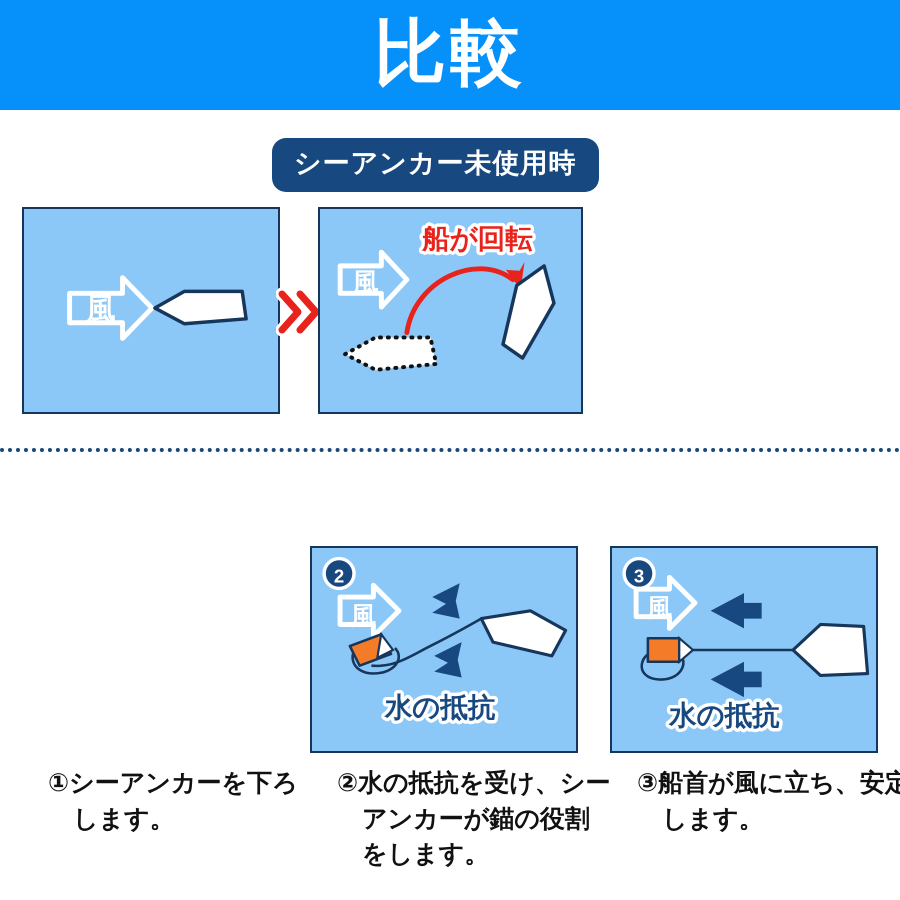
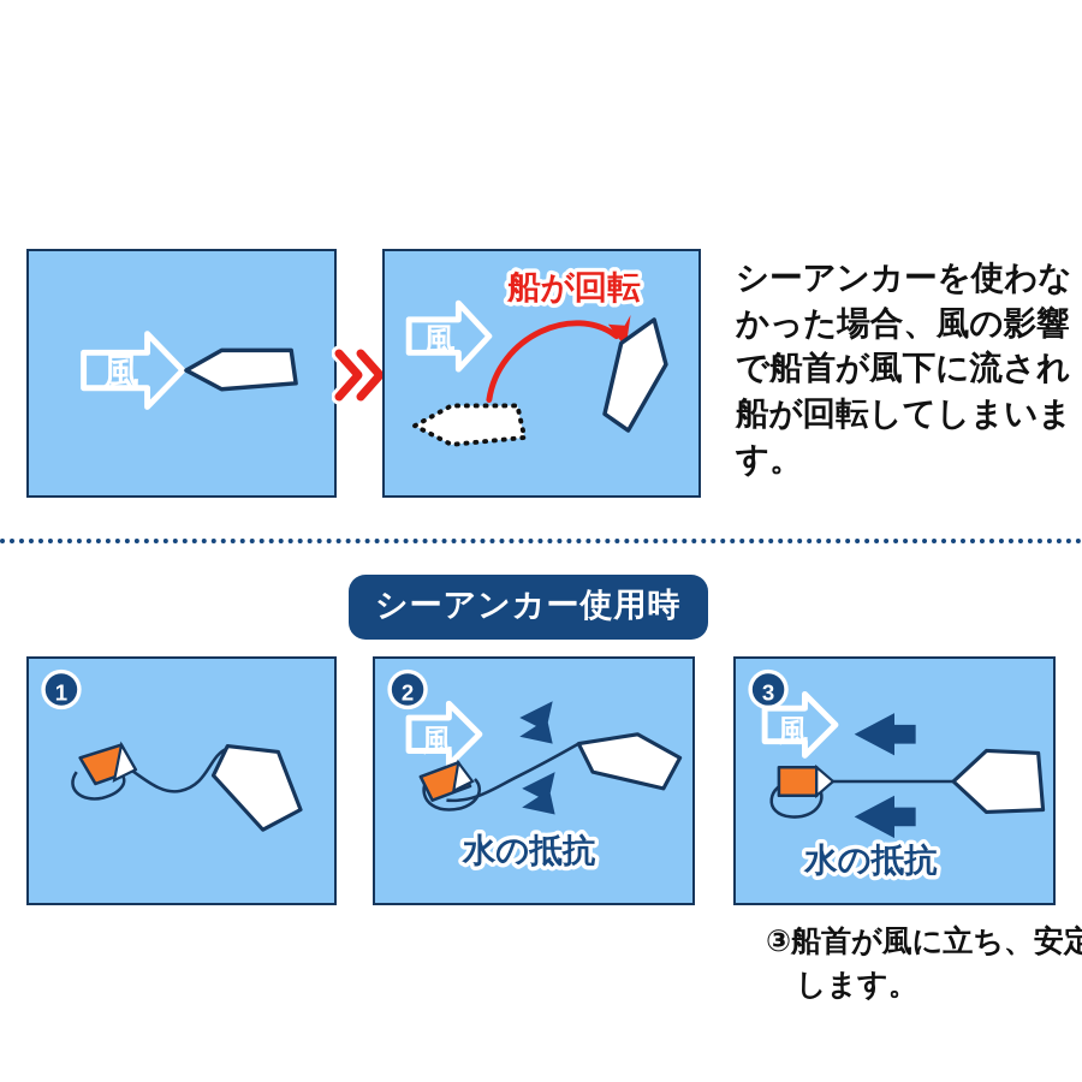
- 比較
- シーアンカー未使用時
  風
  風
  船が回転
+ シーアンカーを使わなかった場合、風の影響で船首が風下に流され船が回転してしまいます。
+ シーアンカー使用時
+ 1
  2
  風
  水の抵抗
  3
  風
  水の抵抗
- ①シーアンカーを下ろします。
- ②水の抵抗を受け、シーアンカーが錨の役割をします。
  ③船首が風に立ち、安定します。
